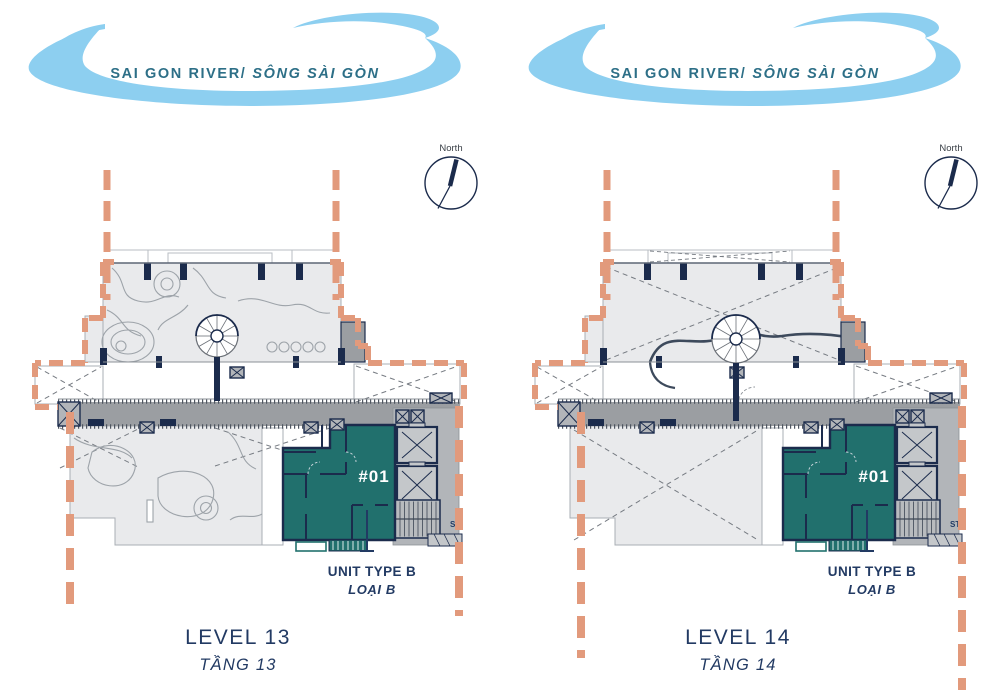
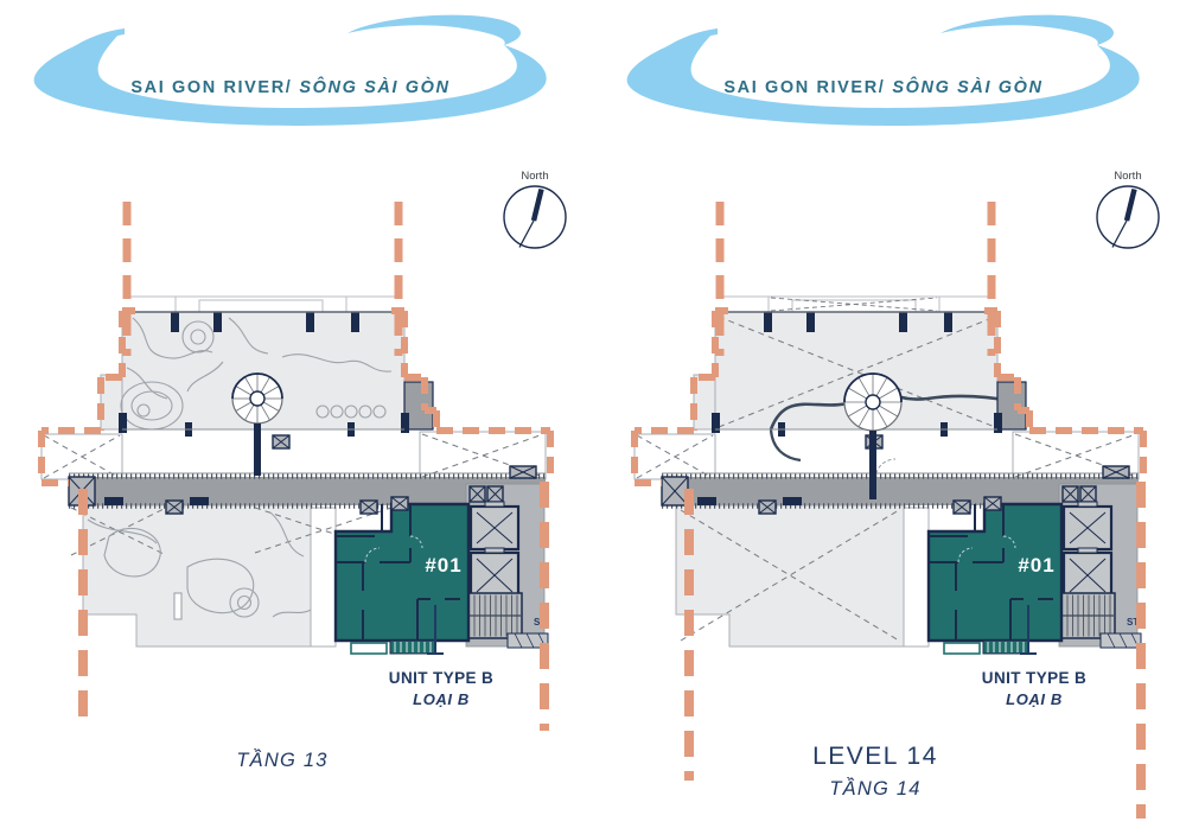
  SAI GON RIVER/ SÔNG SÀI GÒN
  #01
  North
  UNIT TYPE B
  LOẠI B
- LEVEL 13
  TẦNG 13
  SAI GON RIVER/ SÔNG SÀI GÒN
  ST
  #01
  North
  UNIT TYPE B
  LOẠI B
  LEVEL 14
  TẦNG 14
